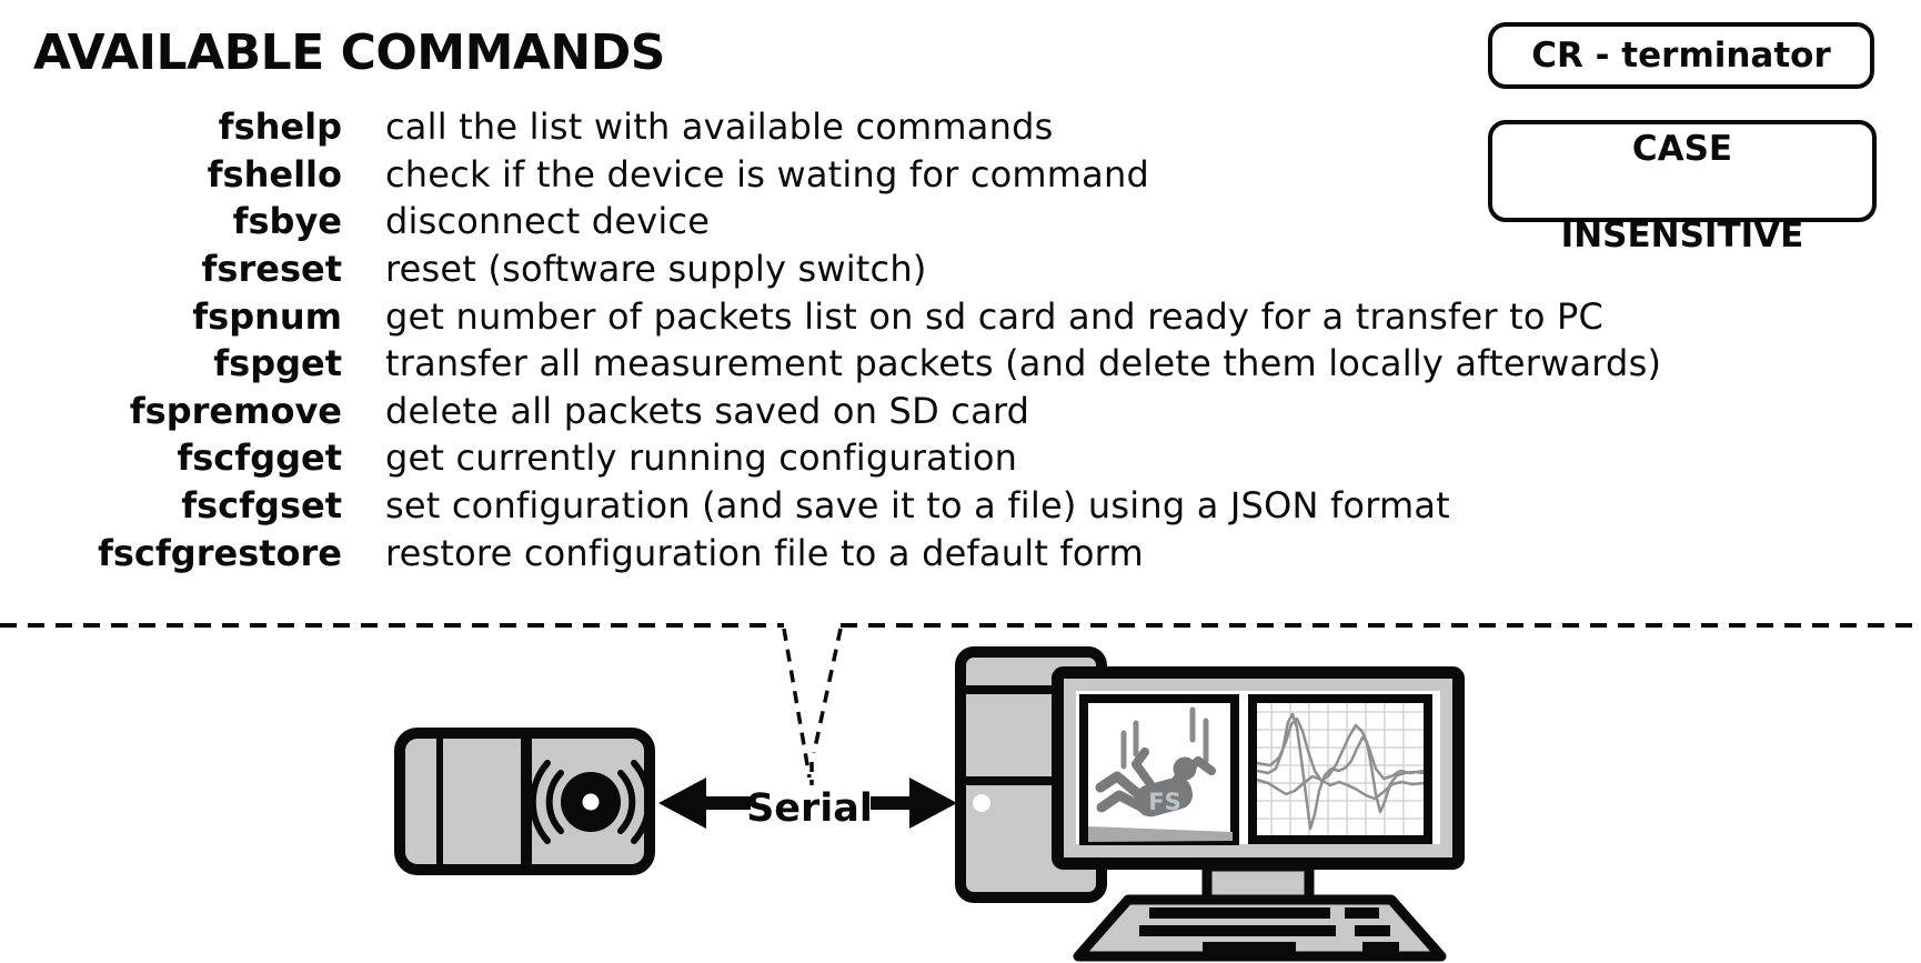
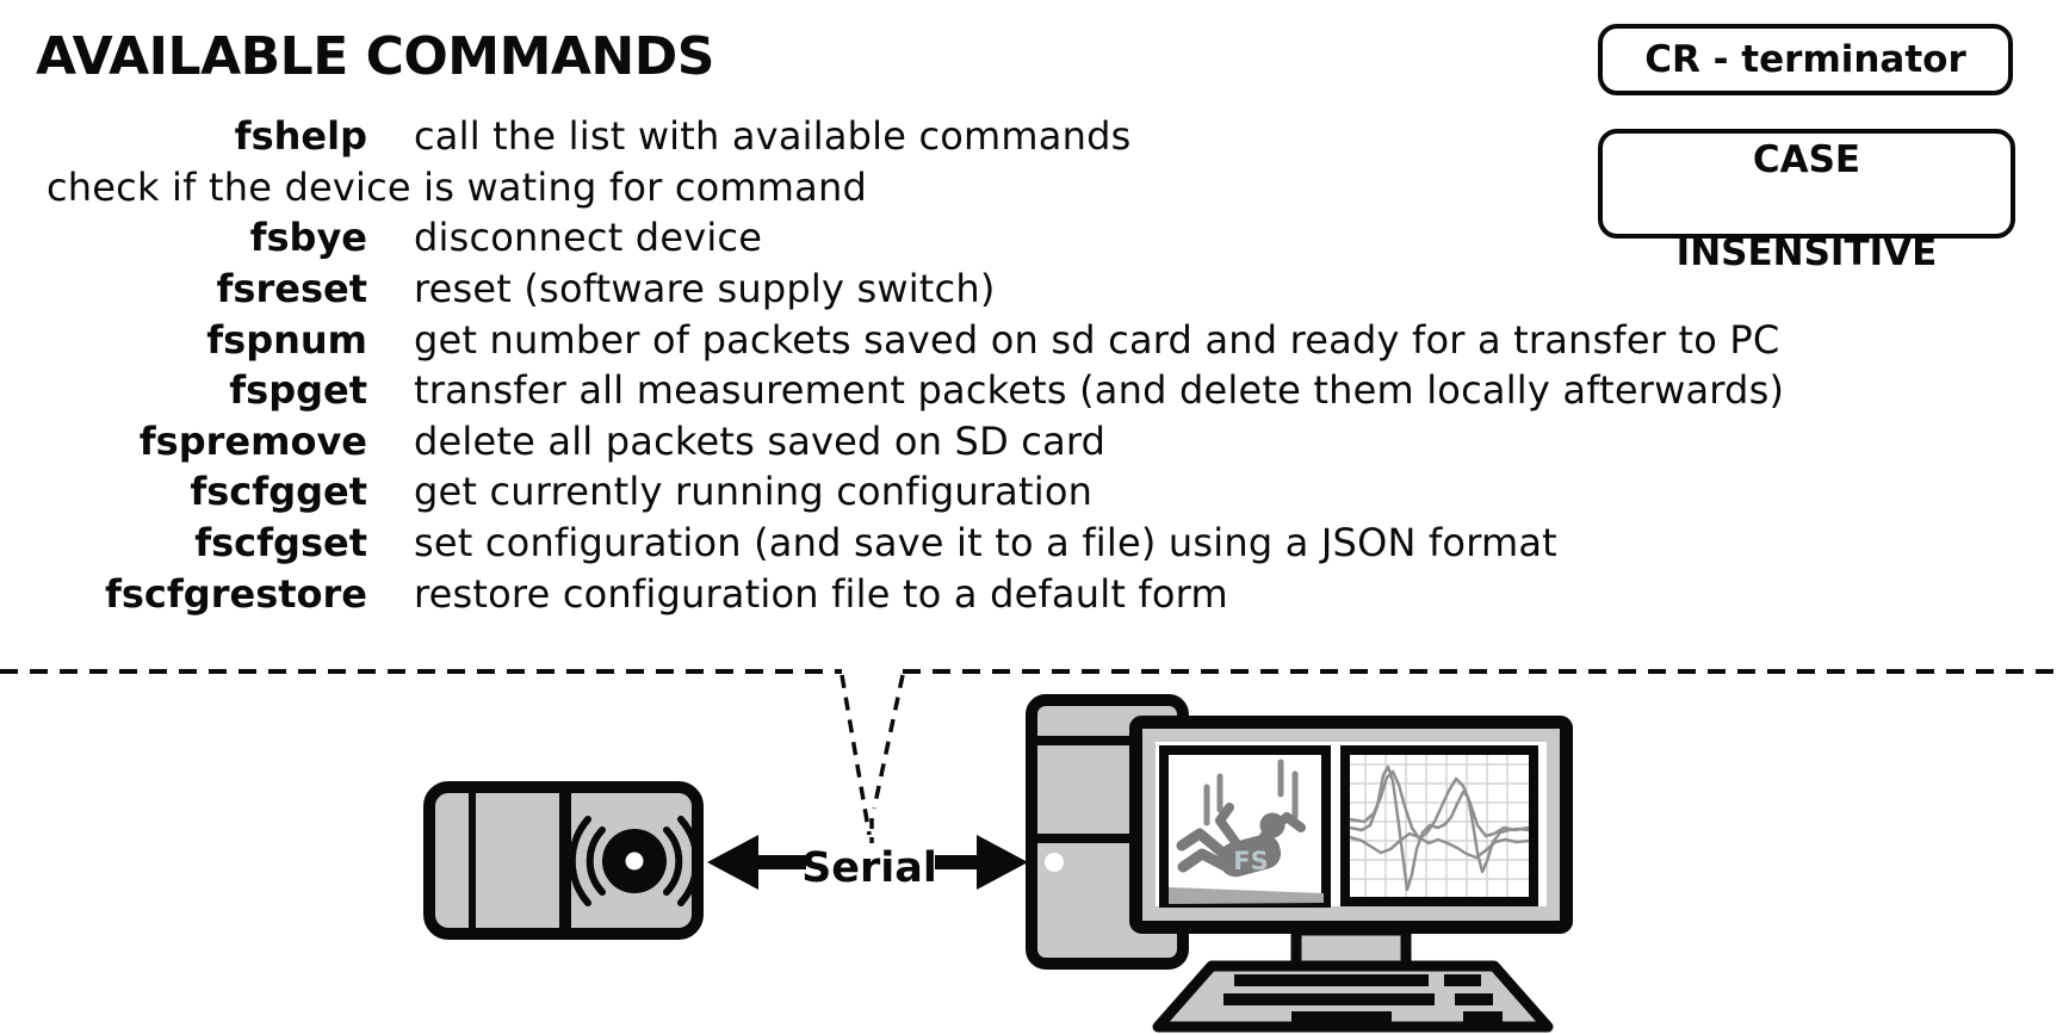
  AVAILABLE COMMANDS
  CR - terminator
  CASE
  INSENSITIVE
  fshelp
  call the list with available commands
- fshello
  check if the device is wating for command
  fsbye
  disconnect device
  fsreset
  reset (software supply switch)
  fspnum
- get number of packets list on sd card and ready for a transfer to PC
+ get number of packets saved on sd card and ready for a transfer to PC
  fspget
  transfer all measurement packets (and delete them locally afterwards)
  fspremove
  delete all packets saved on SD card
  fscfgget
  get currently running configuration
  fscfgset
  set configuration (and save it to a file) using a JSON format
  fscfgrestore
  restore configuration file to a default form
  Serial
  FS
